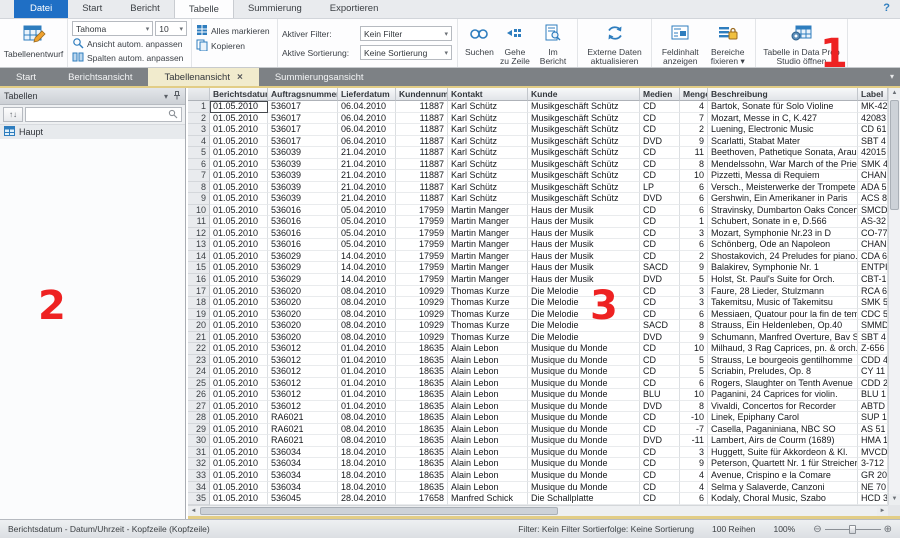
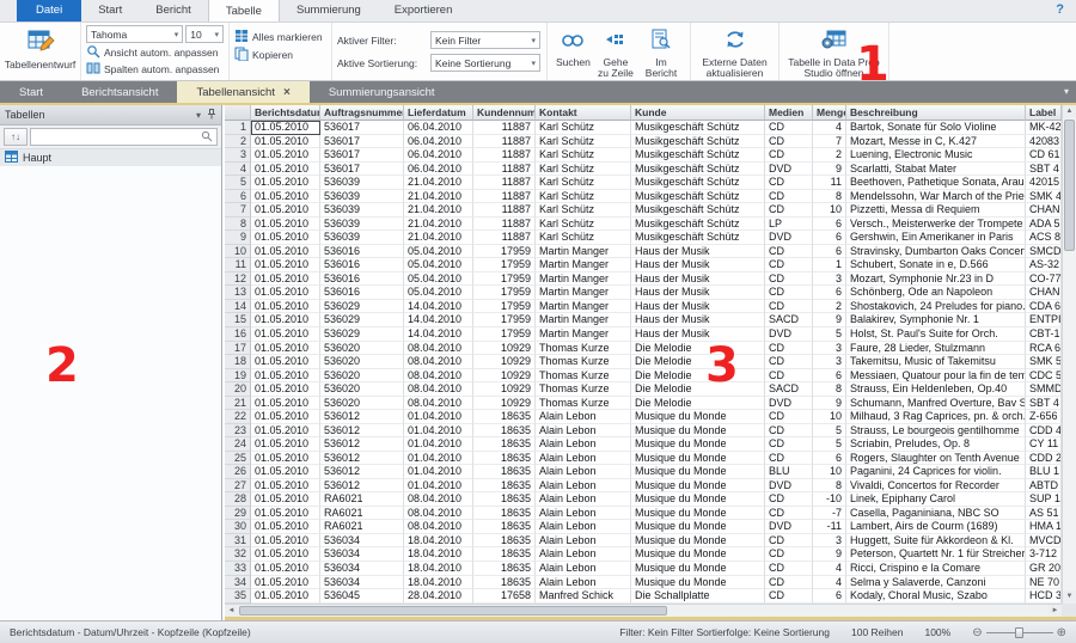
  Datei
  Start
  Bericht
  Tabelle
  Summierung
  Exportieren
  ?
  Tabellenentwurf
  Tahoma
  10
  Ansicht autom. anpassen
  Spalten autom. anpassen
  Alles markieren
  Kopieren
  Aktiver Filter:
  Kein Filter
  Aktive Sortierung:
  Keine Sortierung
  Suchen
  Gehe zu Zeile
  Externe Daten aktualisieren
- Feldinhalt anzeigen
- Bereiche fixieren ▾
  Tabelle in Data Prep Studio öffnen
  1
  Start
  Berichtsansicht
  Tabellenansicht
  ×
  Summierungsansicht
  ▾
  Tabellen
  ▾
  ↑↓
  Haupt
  2
  Berichtsdatu
  Auftragsnumme
  Lieferdatum
  Kundennum
  Kontakt
  Kunde
  Medien
  Meng
  Beschreibung
  Label
  1
  01.05.2010
  536017
  06.04.2010
  11887
  Karl Schütz
  Musikgeschäft Schütz
  CD
  4
  Bartok, Sonate für Solo Violine
  MK-42
  2
  01.05.2010
  536017
  06.04.2010
  11887
  Karl Schütz
  Musikgeschäft Schütz
  CD
  7
  Mozart, Messe in C, K.427
  42083
  3
  01.05.2010
  536017
  06.04.2010
  11887
  Karl Schütz
  Musikgeschäft Schütz
  CD
  2
  Luening, Electronic Music
  CD 61
  4
  01.05.2010
  536017
  06.04.2010
  11887
  Karl Schütz
  Musikgeschäft Schütz
  DVD
  9
  Scarlatti, Stabat Mater
  SBT 4
  5
  01.05.2010
  536039
  21.04.2010
  11887
  Karl Schütz
  Musikgeschäft Schütz
  CD
  11
  Beethoven, Pathetique Sonata, Arau
  42015
  6
  01.05.2010
  536039
  21.04.2010
  11887
  Karl Schütz
  Musikgeschäft Schütz
  CD
  8
  Mendelssohn, War March of the Prie
  SMK 4
  7
  01.05.2010
  536039
  21.04.2010
  11887
  Karl Schütz
  Musikgeschäft Schütz
  CD
  10
  Pizzetti, Messa di Requiem
  CHAN
  8
  01.05.2010
  536039
  21.04.2010
  11887
  Karl Schütz
  Musikgeschäft Schütz
  LP
  6
  Versch., Meisterwerke der Trompete
  ADA 5
  9
  01.05.2010
  536039
  21.04.2010
  11887
  Karl Schütz
  Musikgeschäft Schütz
  DVD
  6
  Gershwin, Ein Amerikaner in Paris
  ACS 8
  10
  01.05.2010
  536016
  05.04.2010
  17959
  Martin Manger
  Haus der Musik
  CD
  6
  Stravinsky, Dumbarton Oaks Concer
  SMCD
  11
  01.05.2010
  536016
  05.04.2010
  17959
  Martin Manger
  Haus der Musik
  CD
  1
  Schubert, Sonate in e, D.566
  AS-32
  12
  01.05.2010
  536016
  05.04.2010
  17959
  Martin Manger
  Haus der Musik
  CD
  3
  Mozart, Symphonie Nr.23 in D
  CO-77
  13
  01.05.2010
  536016
  05.04.2010
  17959
  Martin Manger
  Haus der Musik
  CD
  6
  Schönberg, Ode an Napoleon
  CHAN
  14
  01.05.2010
  536029
  14.04.2010
  17959
  Martin Manger
  Haus der Musik
  CD
  2
  Shostakovich, 24 Preludes for piano.
  CDA 6
  15
  01.05.2010
  536029
  14.04.2010
  17959
  Martin Manger
  Haus der Musik
  SACD
  9
  Balakirev, Symphonie Nr. 1
  ENTPI
  16
  01.05.2010
  536029
  14.04.2010
  17959
  Martin Manger
  Haus der Musik
  DVD
  5
  Holst, St. Paul's Suite for Orch.
  CBT-1
  17
  01.05.2010
  536020
  08.04.2010
  10929
  Thomas Kurze
  Die Melodie
  CD
  3
  Faure, 28 Lieder, Stulzmann
  RCA 6
  18
  01.05.2010
  536020
  08.04.2010
  10929
  Thomas Kurze
  Die Melodie
  CD
  3
  Takemitsu, Music of Takemitsu
  SMK 5
  19
  01.05.2010
  536020
  08.04.2010
  10929
  Thomas Kurze
  Die Melodie
  CD
  6
  Messiaen, Quatour pour la fin de tem
  CDC 5
  20
  01.05.2010
  536020
  08.04.2010
  10929
  Thomas Kurze
  Die Melodie
  SACD
  8
  Strauss, Ein Heldenleben, Op.40
  SMMD
  21
  01.05.2010
  536020
  08.04.2010
  10929
  Thomas Kurze
  Die Melodie
  DVD
  9
  Schumann, Manfred Overture, Bav S
  SBT 4
  22
  01.05.2010
  536012
  01.04.2010
  18635
  Alain Lebon
  Musique du Monde
  CD
  10
  Milhaud, 3 Rag Caprices, pn. & orch.
  Z-656
  23
  01.05.2010
  536012
  01.04.2010
  18635
  Alain Lebon
  Musique du Monde
  CD
  5
  Strauss, Le bourgeois gentilhomme
  CDD 4
  24
  01.05.2010
  536012
  01.04.2010
  18635
  Alain Lebon
  Musique du Monde
  CD
  5
  Scriabin, Preludes, Op. 8
  CY 11
  25
  01.05.2010
  536012
  01.04.2010
  18635
  Alain Lebon
  Musique du Monde
  CD
  6
  Rogers, Slaughter on Tenth Avenue
  CDD 2
  26
  01.05.2010
  536012
  01.04.2010
  18635
  Alain Lebon
  Musique du Monde
  BLU
  10
  Paganini, 24 Caprices for violin.
  BLU 1
  27
  01.05.2010
  536012
  01.04.2010
  18635
  Alain Lebon
  Musique du Monde
  DVD
  8
  Vivaldi, Concertos for Recorder
  ABTD
  28
  01.05.2010
  RA6021
  08.04.2010
  18635
  Alain Lebon
  Musique du Monde
  CD
  -10
  Linek, Epiphany Carol
  SUP 1
  29
  01.05.2010
  RA6021
  08.04.2010
  18635
  Alain Lebon
  Musique du Monde
  CD
  -7
  Casella, Paganiniana, NBC SO
  AS 51
  30
  01.05.2010
  RA6021
  08.04.2010
  18635
  Alain Lebon
  Musique du Monde
  DVD
  -11
  Lambert, Airs de Courm (1689)
  HMA 1
  31
  01.05.2010
  536034
  18.04.2010
  18635
  Alain Lebon
  Musique du Monde
  CD
  3
  Huggett, Suite für Akkordeon & Kl.
  MVCD
  32
  01.05.2010
  536034
  18.04.2010
  18635
  Alain Lebon
  Musique du Monde
  CD
  9
  Peterson, Quartett Nr. 1 für Streicher
  3-712
  33
  01.05.2010
  536034
  18.04.2010
  18635
  Alain Lebon
  Musique du Monde
  CD
  4
- Avenue, Crispino e la Comare
+ Ricci, Crispino e la Comare
  GR 20
  34
  01.05.2010
  536034
  18.04.2010
  18635
  Alain Lebon
  Musique du Monde
  CD
  4
  Selma y Salaverde, Canzoni
  NE 70
  35
  01.05.2010
  536045
  28.04.2010
  17658
  Manfred Schick
  Die Schallplatte
  CD
  6
  Kodaly, Choral Music, Szabo
  HCD 3
  3
  Berichtsdatum - Datum/Uhrzeit - Kopfzeile (Kopfzeile)
  Filter: Kein Filter Sortierfolge: Keine Sortierung
  100 Reihen
  100%
  ⊖
  ⊕
